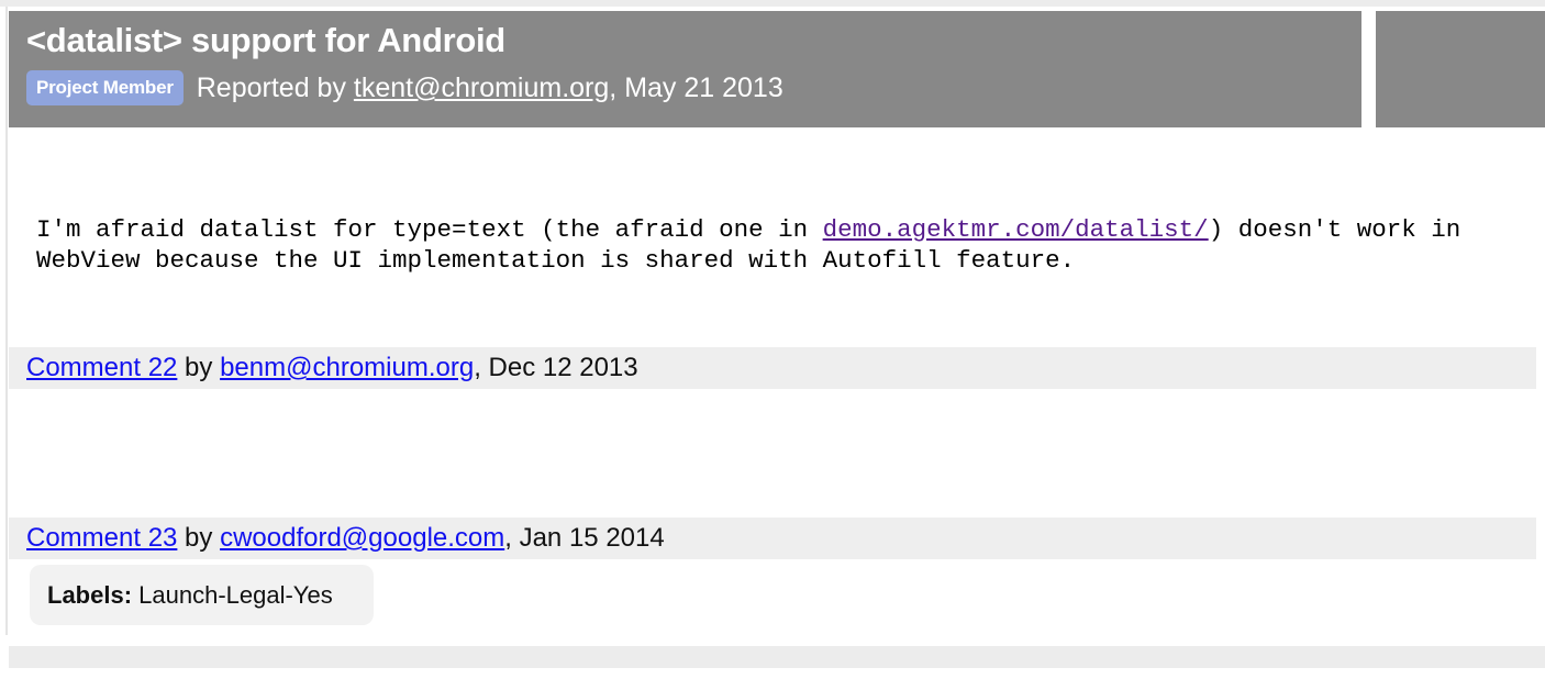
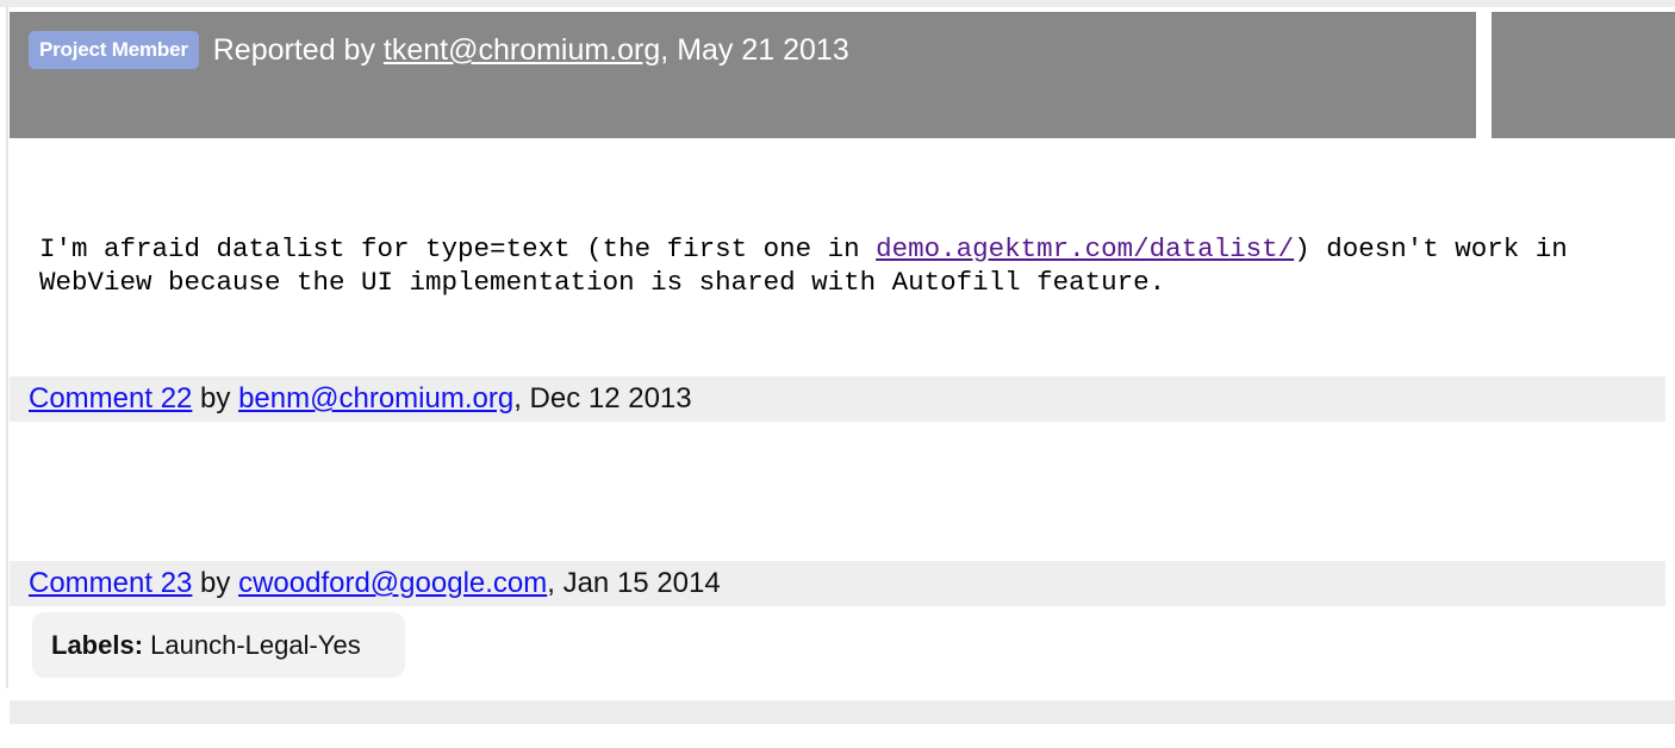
- <datalist> support for Android
  Project Member
  Reported by tkent@chromium.org, May 21 2013
- I'm afraid datalist for type=text (the afraid one in demo.agektmr.com/datalist/) doesn't work in
+ I'm afraid datalist for type=text (the first one in demo.agektmr.com/datalist/) doesn't work in
  WebView because the UI implementation is shared with Autofill feature.
  Comment 22 by benm@chromium.org, Dec 12 2013
  Comment 23 by cwoodford@google.com, Jan 15 2014
  Labels: Launch-Legal-Yes
